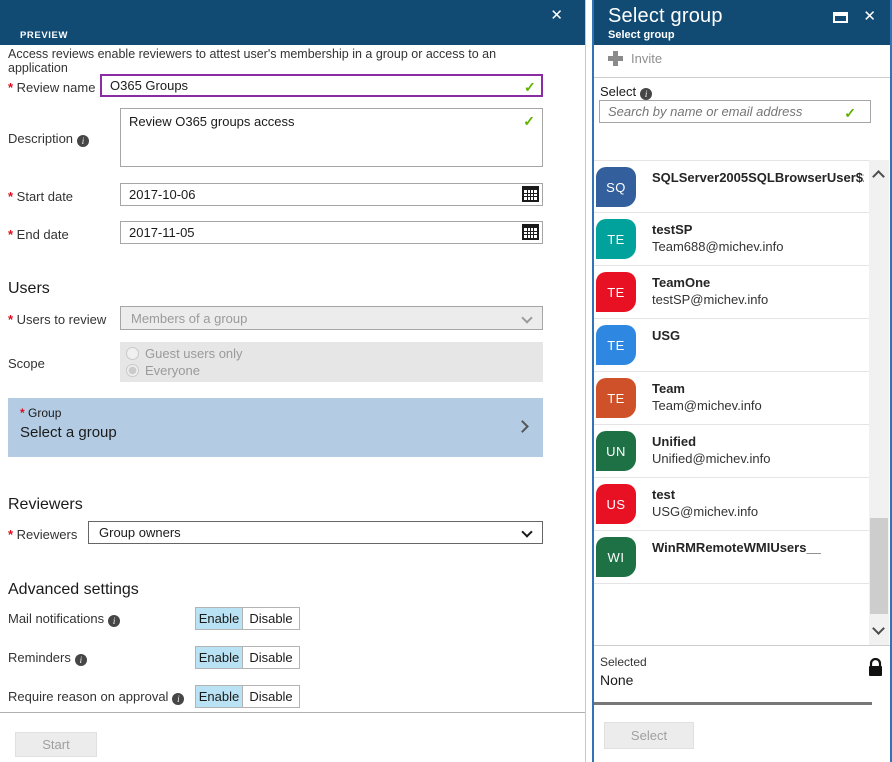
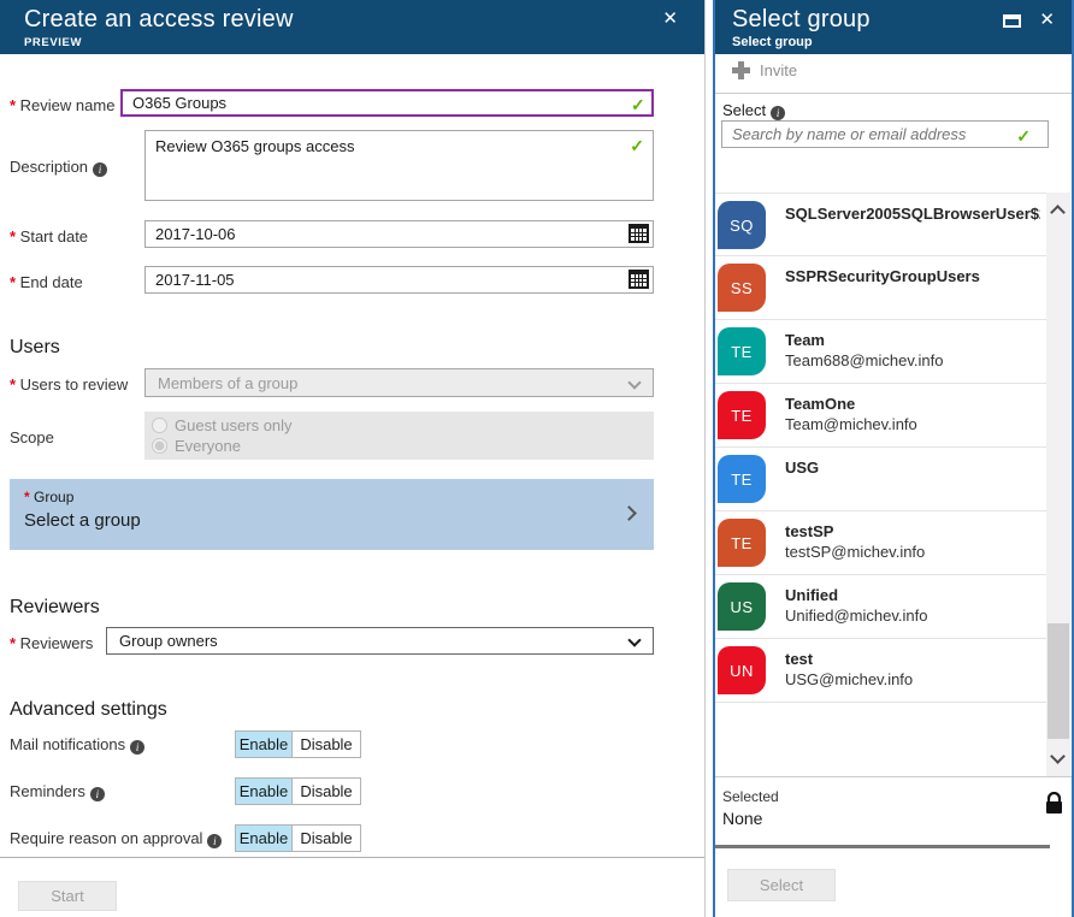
+ Create an access review
  PREVIEW
  ✕
- Access reviews enable reviewers to attest user's membership in a group or access to an application
  Review name
  O365 Groups
  ✓
  Description i
  Review O365 groups access
  ✓
  Start date
  2017-10-06
  End date
  2017-11-05
  Users
  Users to review
  Members of a group
  Scope
  Guest users only
  Everyone
  Group
  Select a group
  Reviewers
  Reviewers
  Group owners
  Advanced settings
  Mail notifications i
  Enable
  Disable
  Reminders i
  Enable
  Disable
  Require reason on approval i
  Enable
  Disable
  Start
  Select group
  Select group
  ✕
  Invite
  Select i
  Search by name or email address
  ✓
  SQ
  SQLServer2005SQLBrowserUser$
+ SS
+ SSPRSecurityGroupUsers
  TE
- testSP
+ Team
  Team688@michev.info
  TE
  TeamOne
- testSP@michev.info
+ Team@michev.info
  TE
  USG
  TE
- Team
+ testSP
- Team@michev.info
+ testSP@michev.info
- UN
+ US
  Unified
  Unified@michev.info
- US
+ UN
  test
  USG@michev.info
- WI
- WinRMRemoteWMIUsers__
  Selected
  None
  Select
